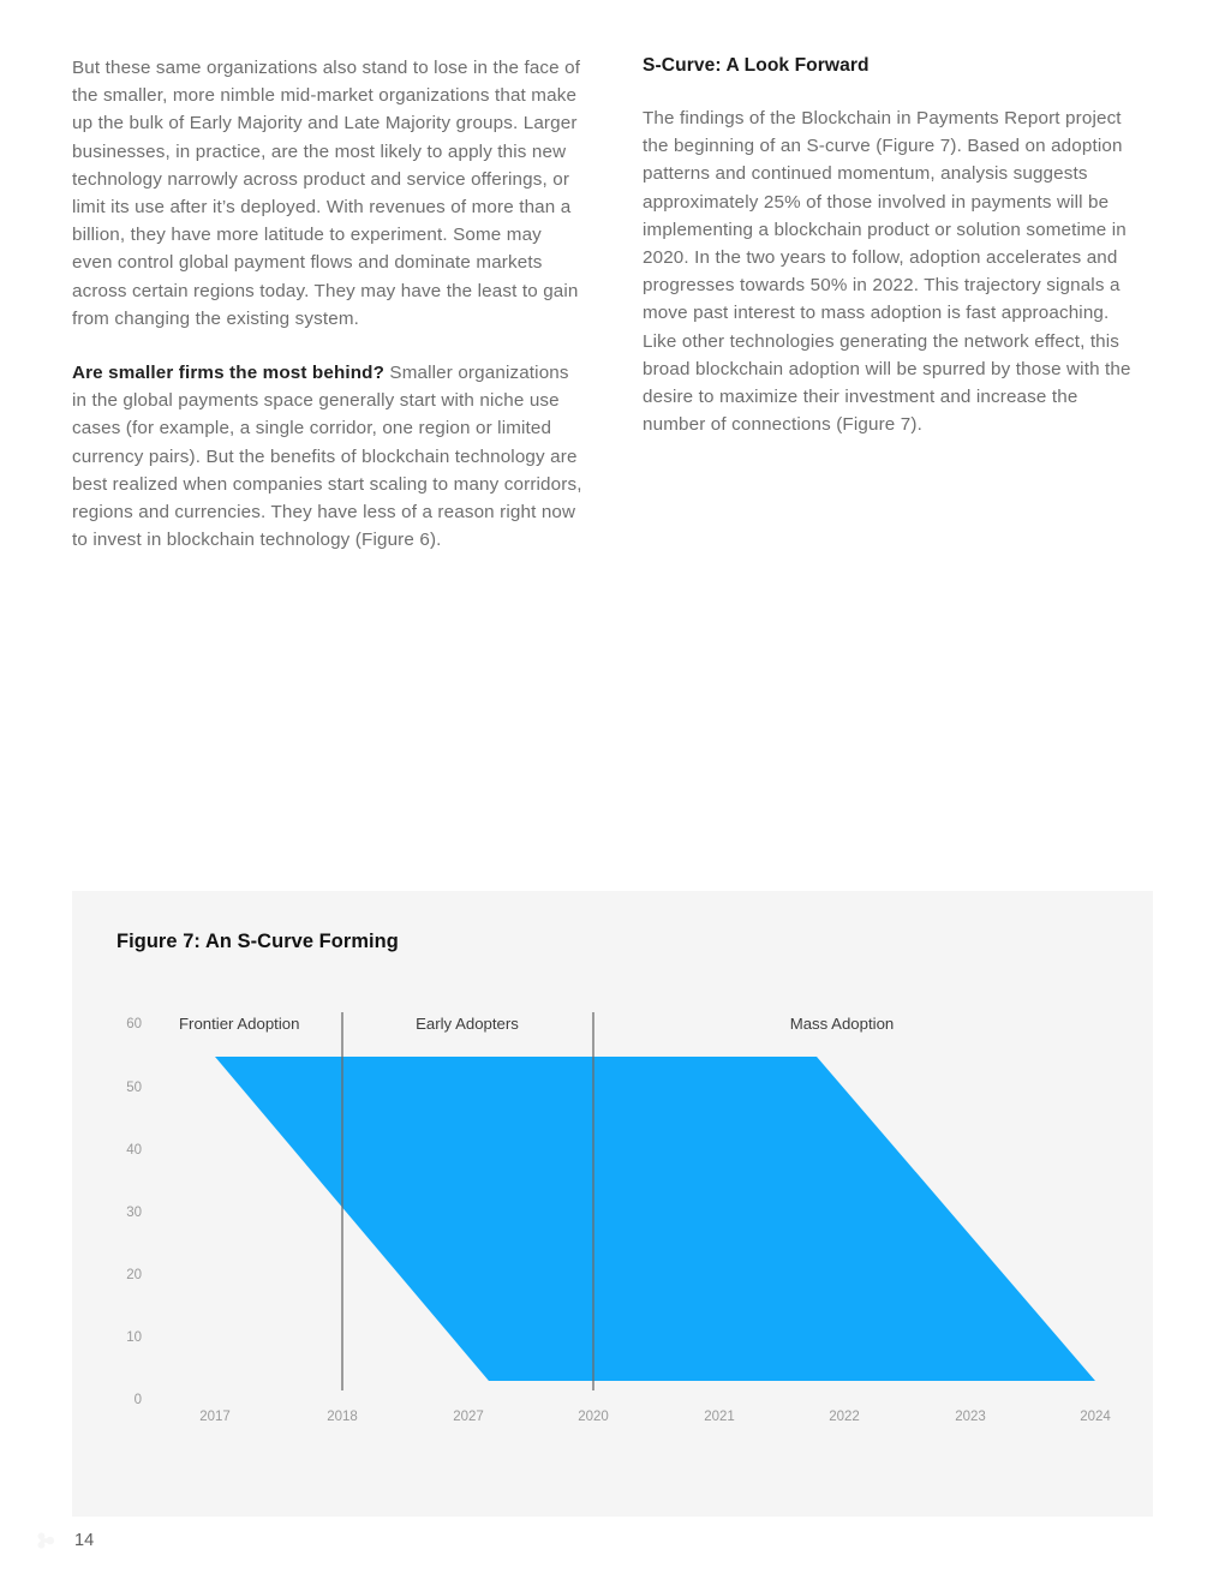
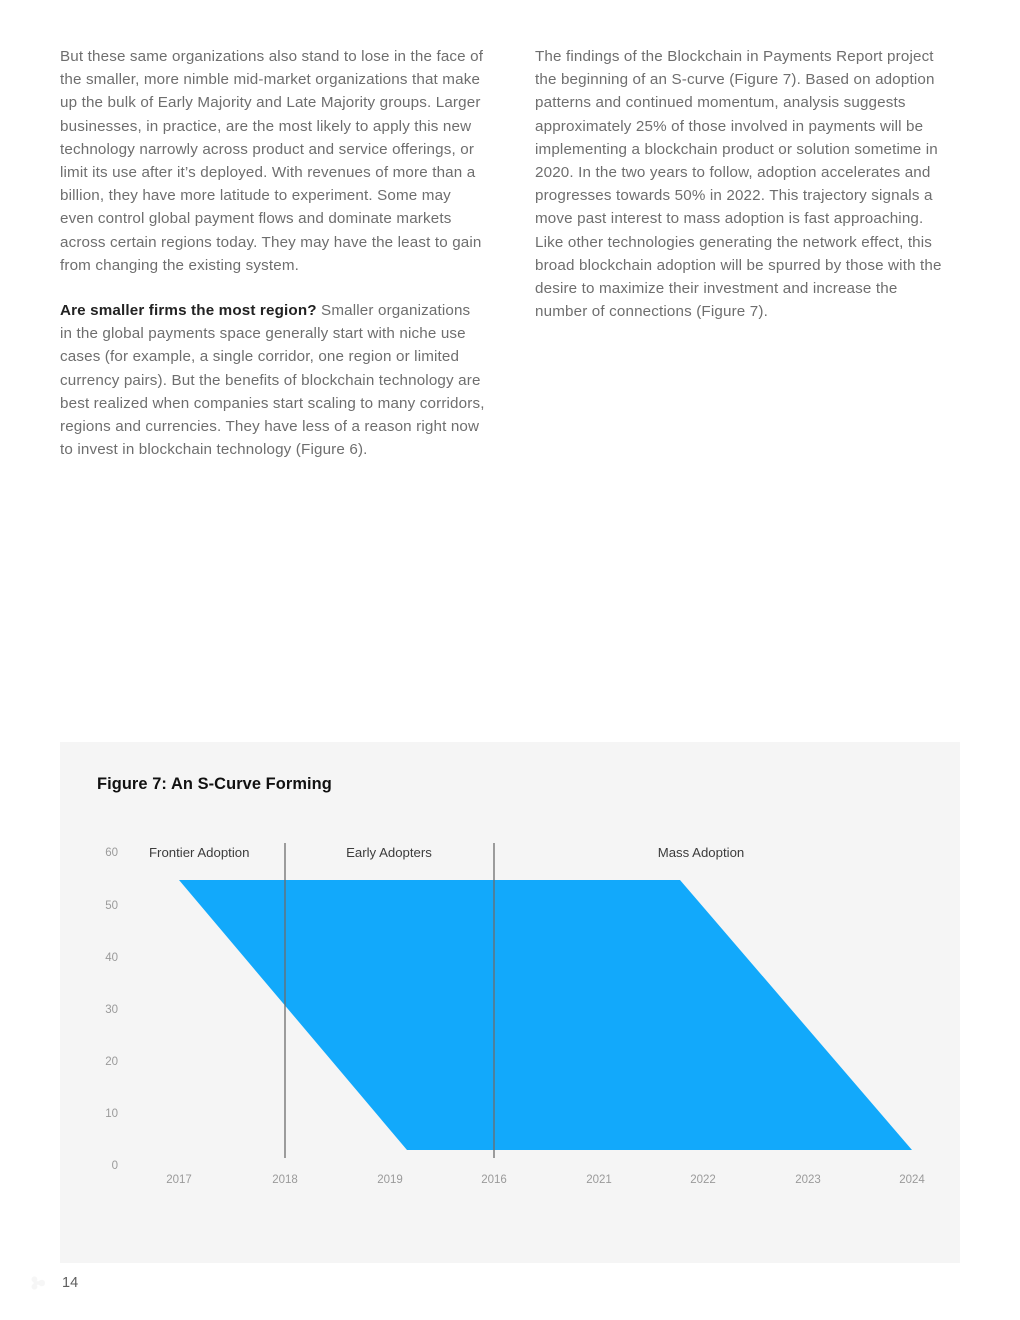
  But these same organizations also stand to lose in the face of the smaller, more nimble mid-market organizations that make up the bulk of Early Majority and Late Majority groups. Larger businesses, in practice, are the most likely to apply this new technology narrowly across product and service offerings, or limit its use after it’s deployed. With revenues of more than a billion, they have more latitude to experiment. Some may even control global payment flows and dominate markets across certain regions today. They may have the least to gain from changing the existing system.
- Are smaller firms the most behind? Smaller organizations in the global payments space generally start with niche use cases (for example, a single corridor, one region or limited currency pairs). But the benefits of blockchain technology are best realized when companies start scaling to many corridors, regions and currencies. They have less of a reason right now to invest in blockchain technology (Figure 6).
+ Are smaller firms the most region? Smaller organizations in the global payments space generally start with niche use cases (for example, a single corridor, one region or limited currency pairs). But the benefits of blockchain technology are best realized when companies start scaling to many corridors, regions and currencies. They have less of a reason right now to invest in blockchain technology (Figure 6).
- S-Curve: A Look Forward
  The findings of the Blockchain in Payments Report project the beginning of an S-curve (Figure 7). Based on adoption patterns and continued momentum, analysis suggests approximately 25% of those involved in payments will be implementing a blockchain product or solution sometime in 2020. In the two years to follow, adoption accelerates and progresses towards 50% in 2022. This trajectory signals a move past interest to mass adoption is fast approaching. Like other technologies generating the network effect, this broad blockchain adoption will be spurred by those with the desire to maximize their investment and increase the number of connections (Figure 7).
  Figure 7: An S-Curve Forming
  60
  50
  40
  30
  20
  10
  0
  Frontier Adoption
  Early Adopters
  Mass Adoption
  2017
  2018
- 2027
+ 2019
- 2020
+ 2016
  2021
  2022
  2023
  2024
  14
